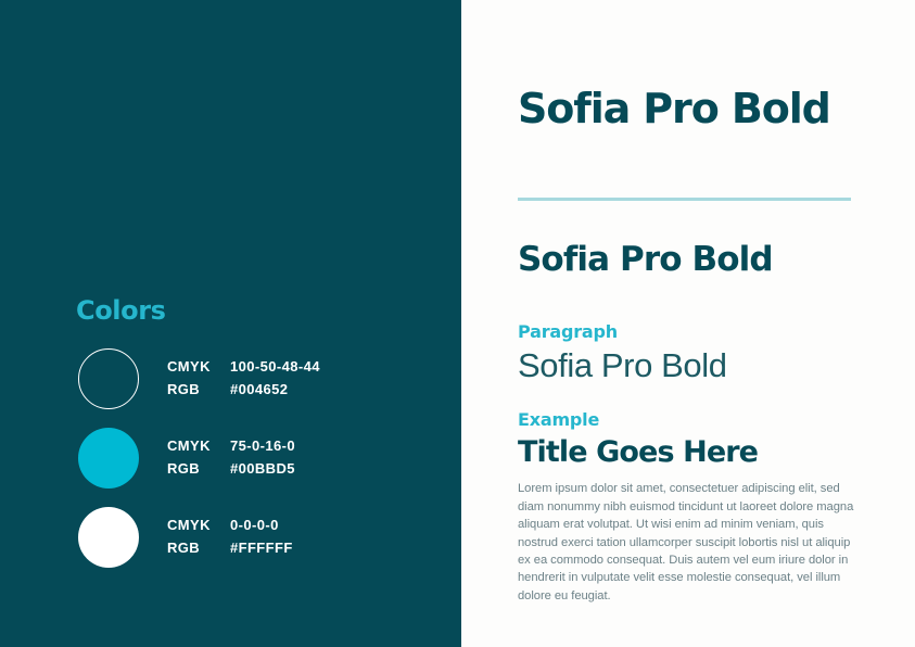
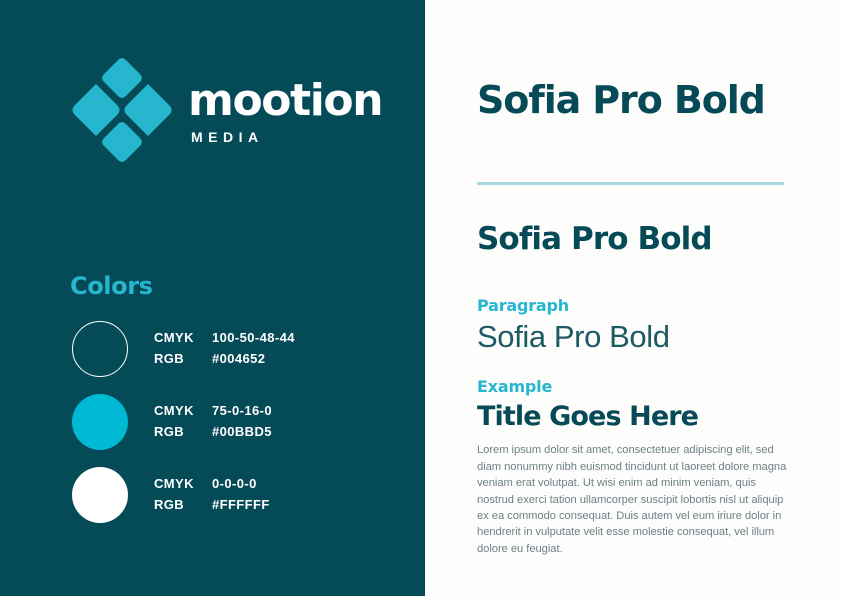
+ mootion
+ MEDIA
  Colors
  CMYK
  100-50-48-44
  RGB
  #004652
  CMYK
  75-0-16-0
  RGB
  #00BBD5
  CMYK
  0-0-0-0
  RGB
  #FFFFFF
  Sofia Pro Bold
  Sofia Pro Bold
  Paragraph
  Sofia Pro Bold
  Example
  Title Goes Here
- Lorem ipsum dolor sit amet, consectetuer adipiscing elit, sed diam nonummy nibh euismod tincidunt ut laoreet dolore magna aliquam erat volutpat. Ut wisi enim ad minim veniam, quis nostrud exerci tation ullamcorper suscipit lobortis nisl ut aliquip ex ea commodo consequat. Duis autem vel eum iriure dolor in hendrerit in vulputate velit esse molestie consequat, vel illum dolore eu feugiat.
+ Lorem ipsum dolor sit amet, consectetuer adipiscing elit, sed diam nonummy nibh euismod tincidunt ut laoreet dolore magna veniam erat volutpat. Ut wisi enim ad minim veniam, quis nostrud exerci tation ullamcorper suscipit lobortis nisl ut aliquip ex ea commodo consequat. Duis autem vel eum iriure dolor in hendrerit in vulputate velit esse molestie consequat, vel illum dolore eu feugiat.
